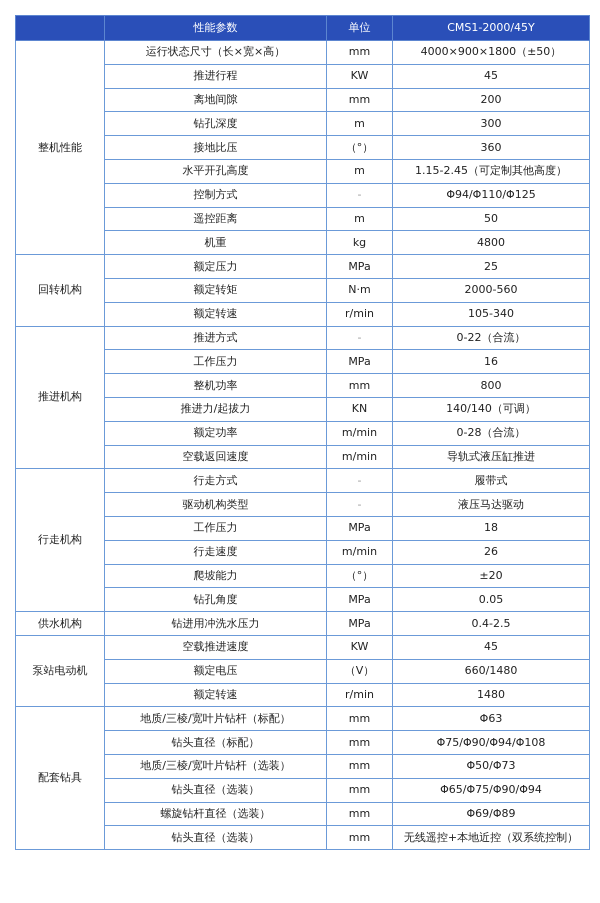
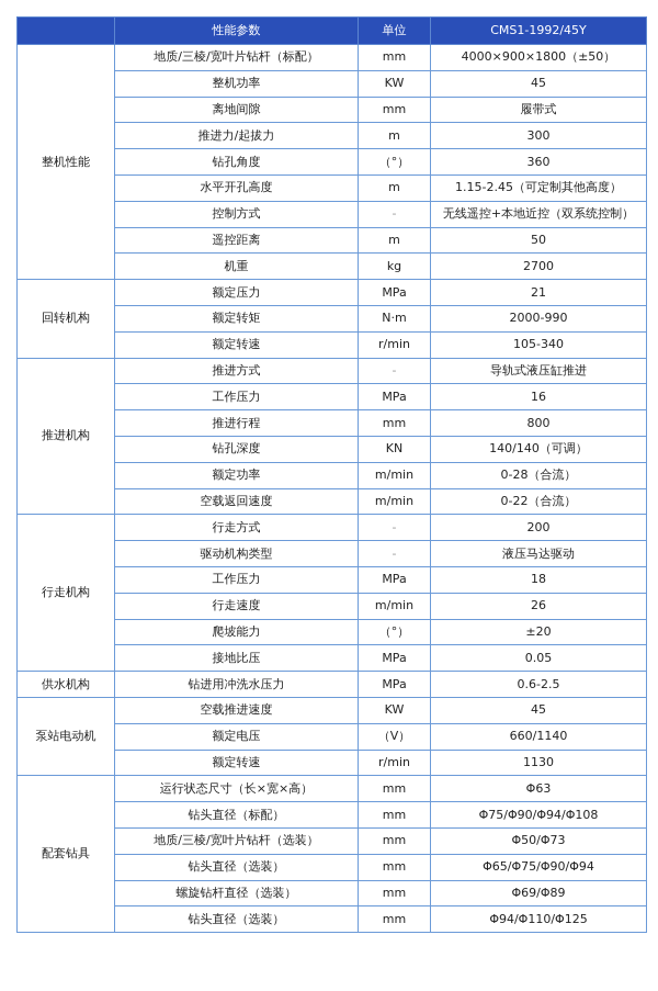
- 	性能参数	单位	CMS1-2000/45Y
+ 	性能参数	单位	CMS1-1992/45Y
- 整机性能	运行状态尺寸（长×宽×高）	mm	4000×900×1800（±50）
+ 整机性能	地质/三棱/宽叶片钻杆（标配）	mm	4000×900×1800（±50）
- 推进行程	KW	45
+ 整机功率	KW	45
- 离地间隙	mm	200
+ 离地间隙	mm	履带式
- 钻孔深度	m	300
+ 推进力/起拔力	m	300
- 接地比压	（°）	360
+ 钻孔角度	（°）	360
  水平开孔高度	m	1.15-2.45（可定制其他高度）
- 控制方式	-	Φ94/Φ110/Φ125
+ 控制方式	-	无线遥控+本地近控（双系统控制）
  遥控距离	m	50
- 机重	kg	4800
+ 机重	kg	2700
- 回转机构	额定压力	MPa	25
+ 回转机构	额定压力	MPa	21
- 额定转矩	N·m	2000-560
+ 额定转矩	N·m	2000-990
  额定转速	r/min	105-340
- 推进机构	推进方式	-	0-22（合流）
+ 推进机构	推进方式	-	导轨式液压缸推进
  工作压力	MPa	16
- 整机功率	mm	800
+ 推进行程	mm	800
- 推进力/起拔力	KN	140/140（可调）
+ 钻孔深度	KN	140/140（可调）
  额定功率	m/min	0-28（合流）
- 空载返回速度	m/min	导轨式液压缸推进
+ 空载返回速度	m/min	0-22（合流）
- 行走机构	行走方式	-	履带式
+ 行走机构	行走方式	-	200
  驱动机构类型	-	液压马达驱动
  工作压力	MPa	18
  行走速度	m/min	26
  爬坡能力	（°）	±20
- 钻孔角度	MPa	0.05
+ 接地比压	MPa	0.05
- 供水机构	钻进用冲洗水压力	MPa	0.4-2.5
+ 供水机构	钻进用冲洗水压力	MPa	0.6-2.5
  泵站电动机	空载推进速度	KW	45
- 额定电压	（V）	660/1480
+ 额定电压	（V）	660/1140
- 额定转速	r/min	1480
+ 额定转速	r/min	1130
- 配套钻具	地质/三棱/宽叶片钻杆（标配）	mm	Φ63
+ 配套钻具	运行状态尺寸（长×宽×高）	mm	Φ63
  钻头直径（标配）	mm	Φ75/Φ90/Φ94/Φ108
  地质/三棱/宽叶片钻杆（选装）	mm	Φ50/Φ73
  钻头直径（选装）	mm	Φ65/Φ75/Φ90/Φ94
  螺旋钻杆直径（选装）	mm	Φ69/Φ89
- 钻头直径（选装）	mm	无线遥控+本地近控（双系统控制）
+ 钻头直径（选装）	mm	Φ94/Φ110/Φ125
